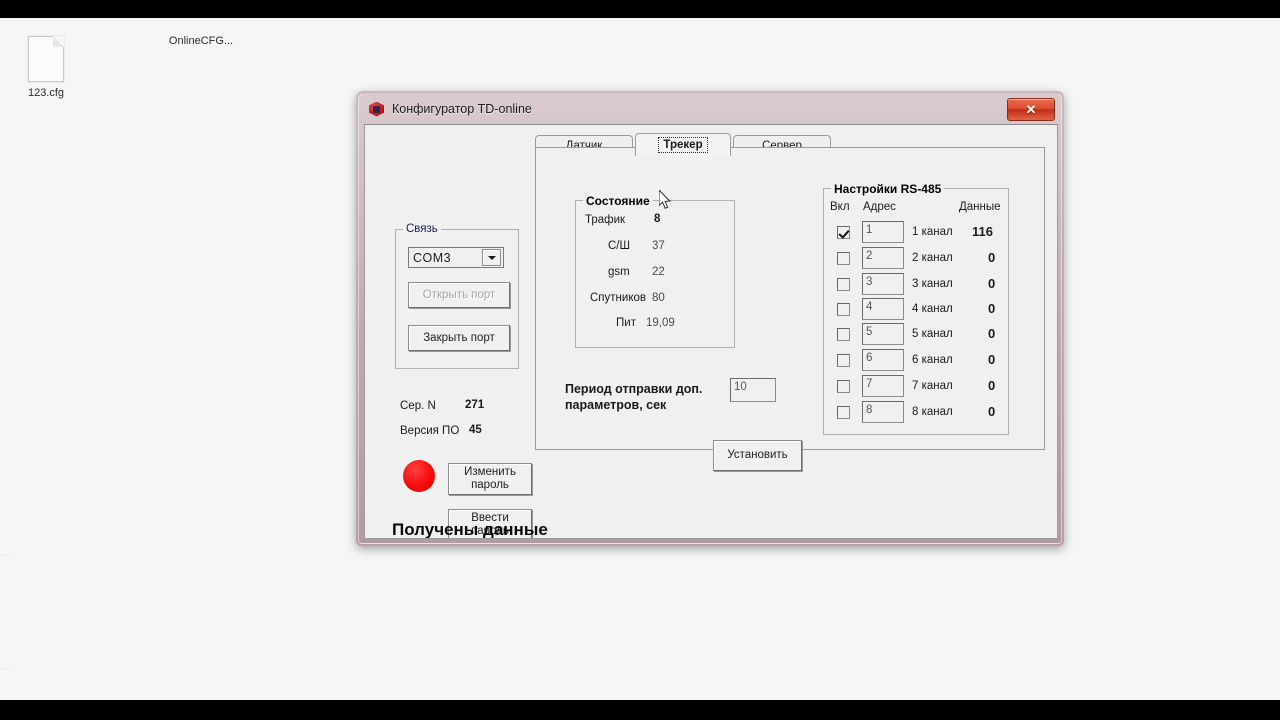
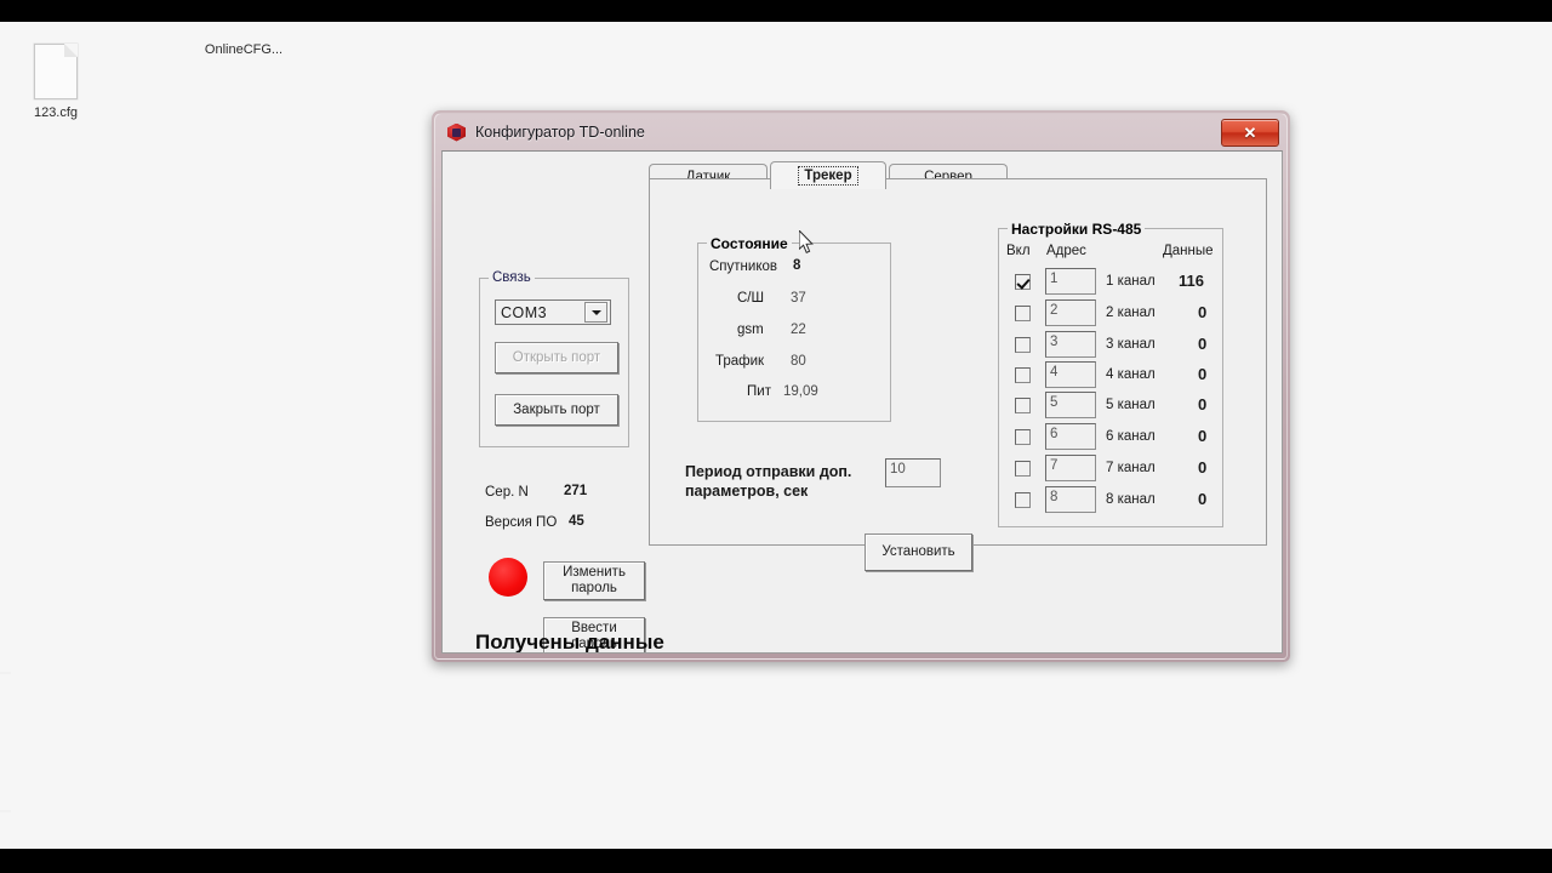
  123.cfg
  OnlineCFG...
  Конфигуратор TD-online
  ✕
  Связь
  COM3
  Открыть порт
  Закрыть порт
  Сер. N
  271
  Версия ПО
  45
  Изменить
  пароль
  Ввести
  пароль
  Датчик
  Трекер
  Сервер
  Состояние
- Трафик
+ Спутников
  8
  С/Ш
  37
  gsm
  22
- Спутников
+ Трафик
  80
  Пит
  19,09
  Период отправки доп.
  параметров, сек
  10
  Установить
  Настройки RS-485
  Вкл
  Адрес
  Данные
  1
  1 канал
  116
  2
  2 канал
  0
  3
  3 канал
  0
  4
  4 канал
  0
  5
  5 канал
  0
  6
  6 канал
  0
  7
  7 канал
  0
  8
  8 канал
  0
  Получены данные
